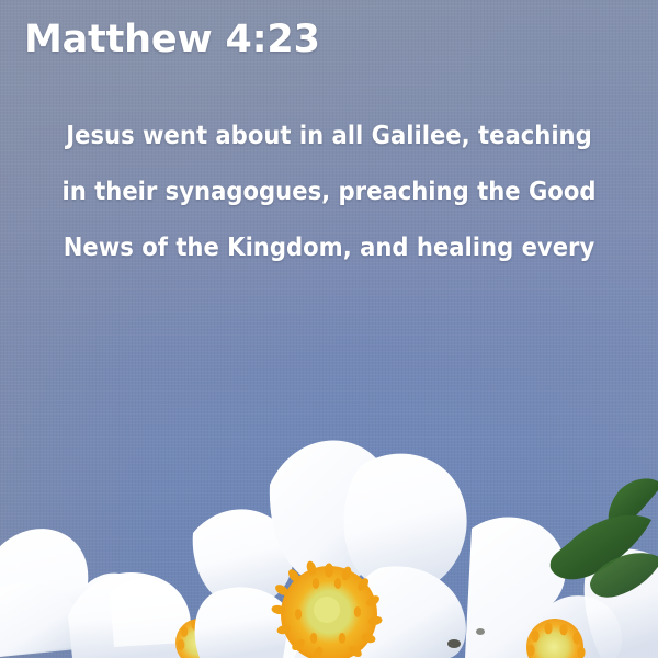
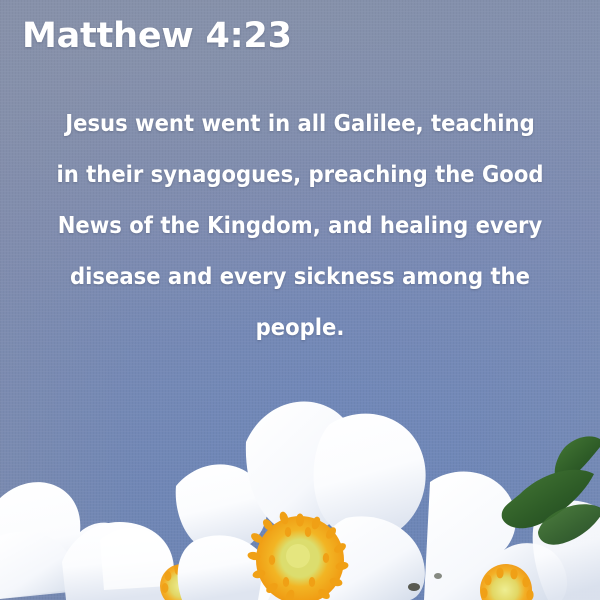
  Matthew 4:23
- Jesus went about in all Galilee, teaching
+ Jesus went went in all Galilee, teaching
  in their synagogues, preaching the Good
  News of the Kingdom, and healing every
+ disease and every sickness among the
+ people.
